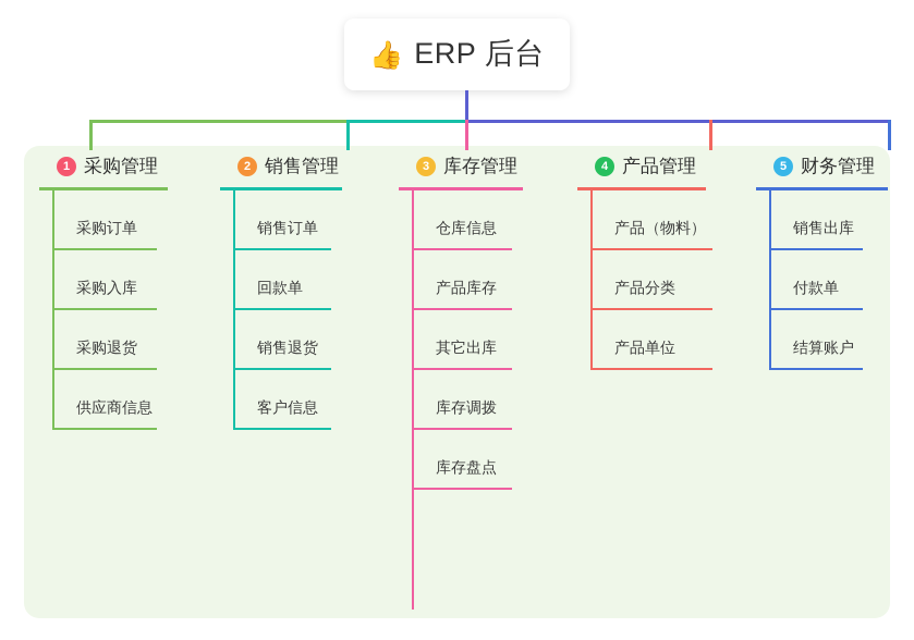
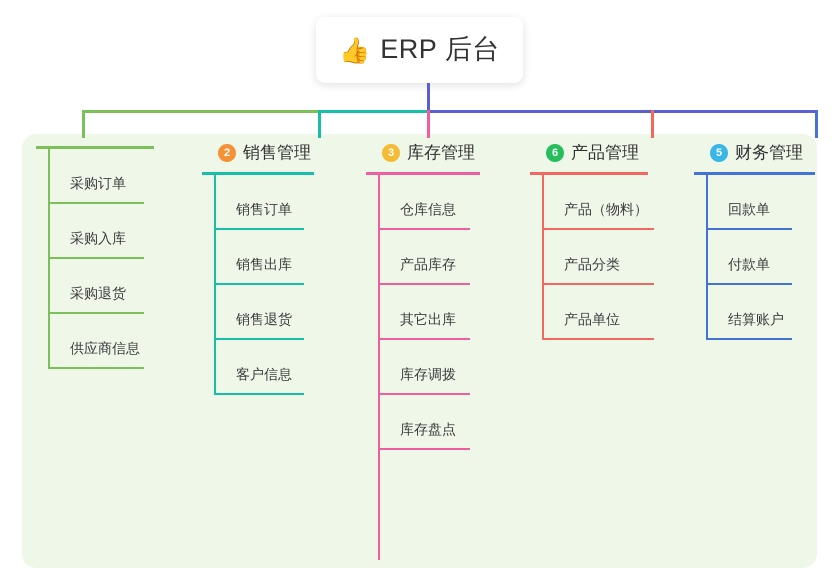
  👍
  ERP 后台
- 1
- 采购管理
  采购订单
  采购入库
  采购退货
  供应商信息
  2
  销售管理
  销售订单
- 回款单
+ 销售出库
  销售退货
  客户信息
  3
  库存管理
  仓库信息
  产品库存
  其它出库
  库存调拨
  库存盘点
- 4
+ 6
  产品管理
  产品（物料）
  产品分类
  产品单位
  5
  财务管理
- 销售出库
+ 回款单
  付款单
  结算账户
